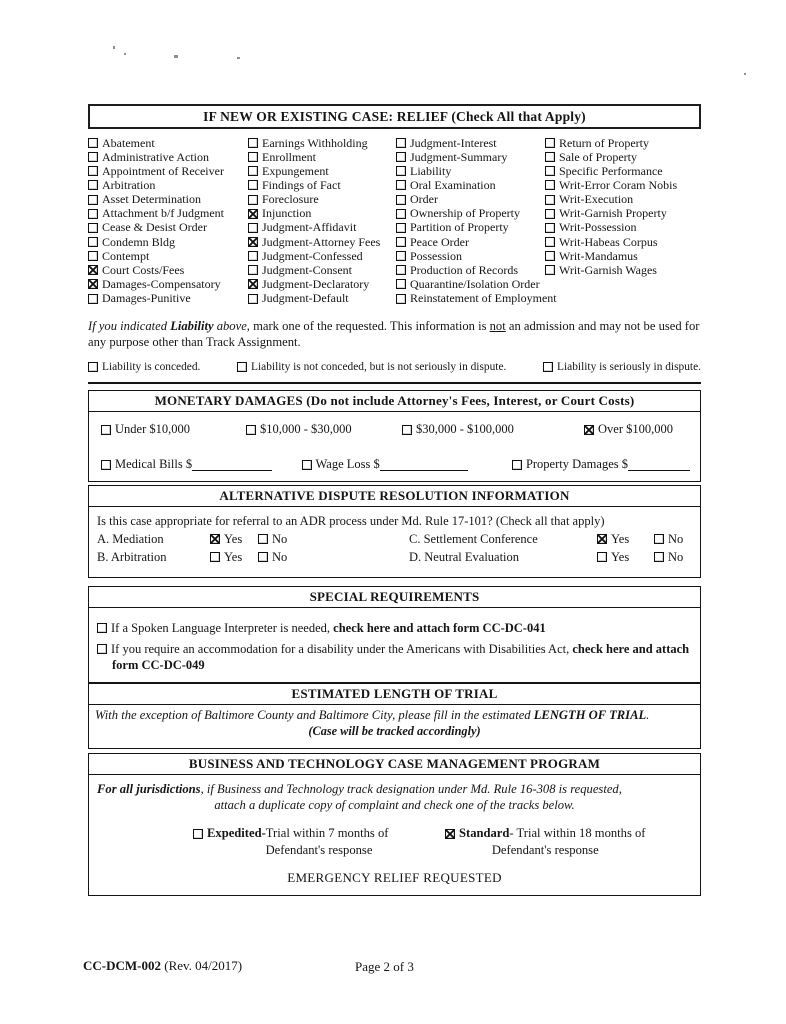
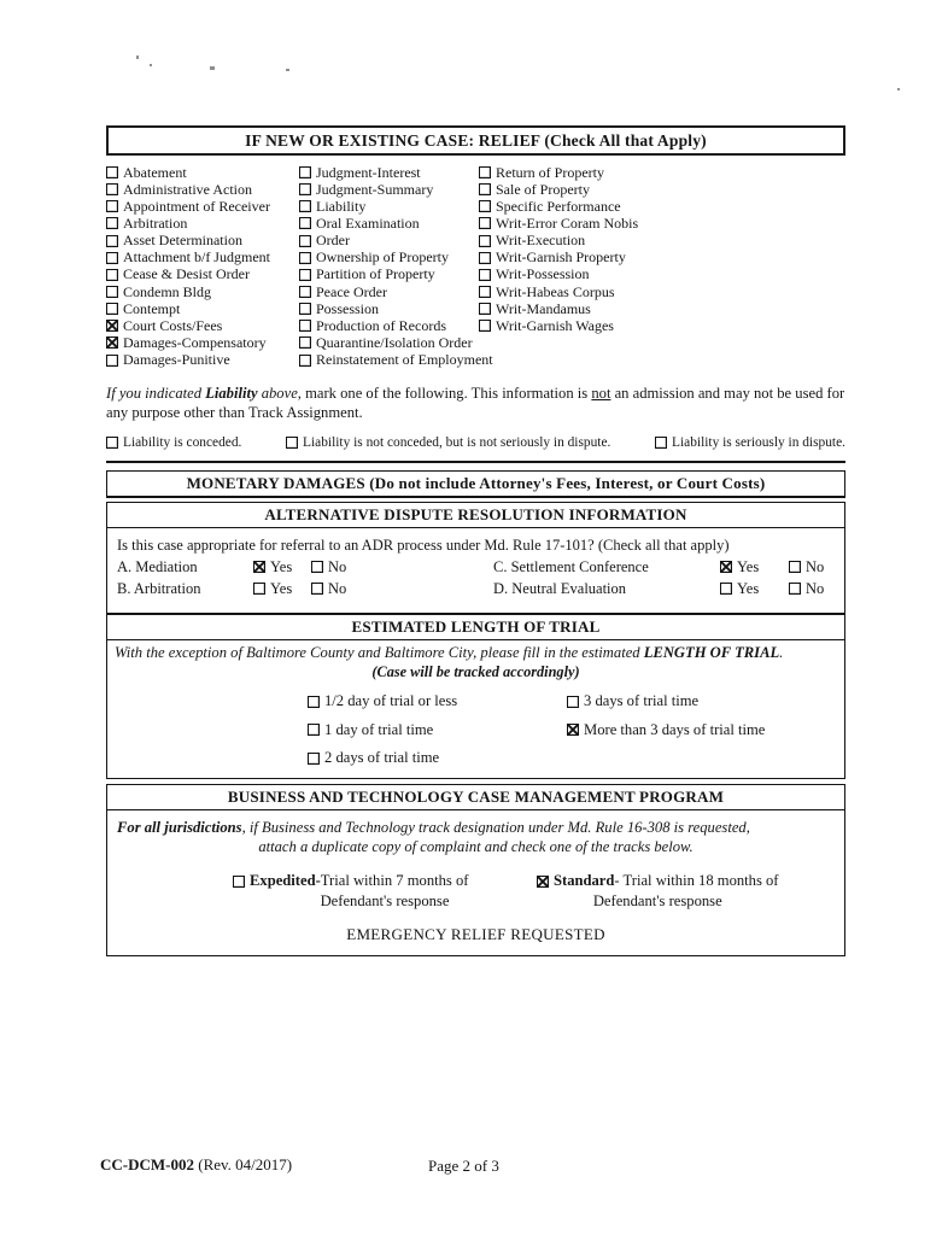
  IF NEW OR EXISTING CASE: RELIEF (Check All that Apply)
  Abatement
  Administrative Action
  Appointment of Receiver
  Arbitration
  Asset Determination
  Attachment b/f Judgment
  Cease & Desist Order
  Condemn Bldg
  Contempt
  Court Costs/Fees
  Damages-Compensatory
  Damages-Punitive
- Earnings Withholding
- Enrollment
- Expungement
- Findings of Fact
- Foreclosure
- Injunction
- Judgment-Affidavit
- Judgment-Attorney Fees
- Judgment-Confessed
- Judgment-Consent
- Judgment-Declaratory
- Judgment-Default
  Judgment-Interest
  Judgment-Summary
  Liability
  Oral Examination
  Order
  Ownership of Property
  Partition of Property
  Peace Order
  Possession
  Production of Records
  Quarantine/Isolation Order
  Reinstatement of Employment
  Return of Property
  Sale of Property
  Specific Performance
  Writ-Error Coram Nobis
  Writ-Execution
  Writ-Garnish Property
  Writ-Possession
  Writ-Habeas Corpus
  Writ-Mandamus
  Writ-Garnish Wages
- If you indicated Liability above, mark one of the requested. This information is not an admission and may not be used for any purpose other than Track Assignment.
+ If you indicated Liability above, mark one of the following. This information is not an admission and may not be used for any purpose other than Track Assignment.
  Liability is conceded.
  Liability is not conceded, but is not seriously in dispute.
  Liability is seriously in dispute.
  MONETARY DAMAGES (Do not include Attorney's Fees, Interest, or Court Costs)
- Under $10,000
- $10,000 - $30,000
- $30,000 - $100,000
- Over $100,000
- Medical Bills $
- Wage Loss $
- Property Damages $
  ALTERNATIVE DISPUTE RESOLUTION INFORMATION
  Is this case appropriate for referral to an ADR process under Md. Rule 17-101? (Check all that apply)
  A. Mediation
  Yes
  No
  C. Settlement Conference
  Yes
  No
  B. Arbitration
  Yes
  No
  D. Neutral Evaluation
  Yes
  No
- SPECIAL REQUIREMENTS
- If a Spoken Language Interpreter is needed, check here and attach form CC-DC-041
- If you require an accommodation for a disability under the Americans with Disabilities Act, check here and attach form CC-DC-049
  ESTIMATED LENGTH OF TRIAL
  With the exception of Baltimore County and Baltimore City, please fill in the estimated LENGTH OF TRIAL.
  (Case will be tracked accordingly)
+ 1/2 day of trial or less
+ 1 day of trial time
+ 2 days of trial time
+ 3 days of trial time
+ More than 3 days of trial time
  BUSINESS AND TECHNOLOGY CASE MANAGEMENT PROGRAM
  For all jurisdictions, if Business and Technology track designation under Md. Rule 16-308 is requested,
  attach a duplicate copy of complaint and check one of the tracks below.
  Expedited-
  Trial within 7 months of
  Defendant's response
  Standard
  - Trial within 18 months of
  Defendant's response
  EMERGENCY RELIEF REQUESTED
  CC-DCM-002 (Rev. 04/2017)
  Page 2 of 3
